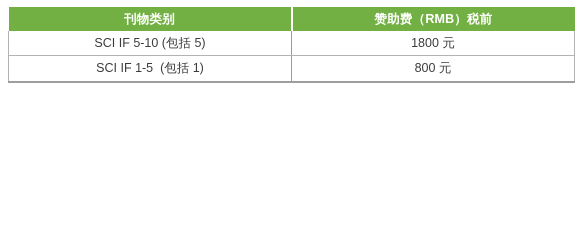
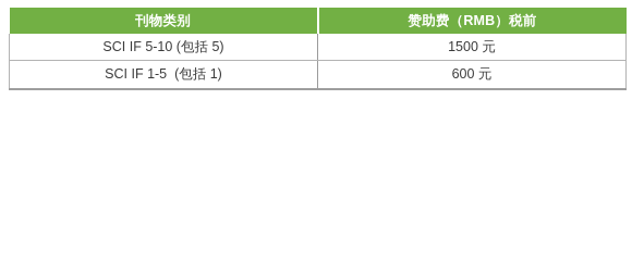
  刊物类别	赞助费（RMB）税前
- SCI IF 5-10 (包括 5)	1800 元
+ SCI IF 5-10 (包括 5)	1500 元
- SCI IF 1-5 (包括 1)	800 元
+ SCI IF 1-5 (包括 1)	600 元
